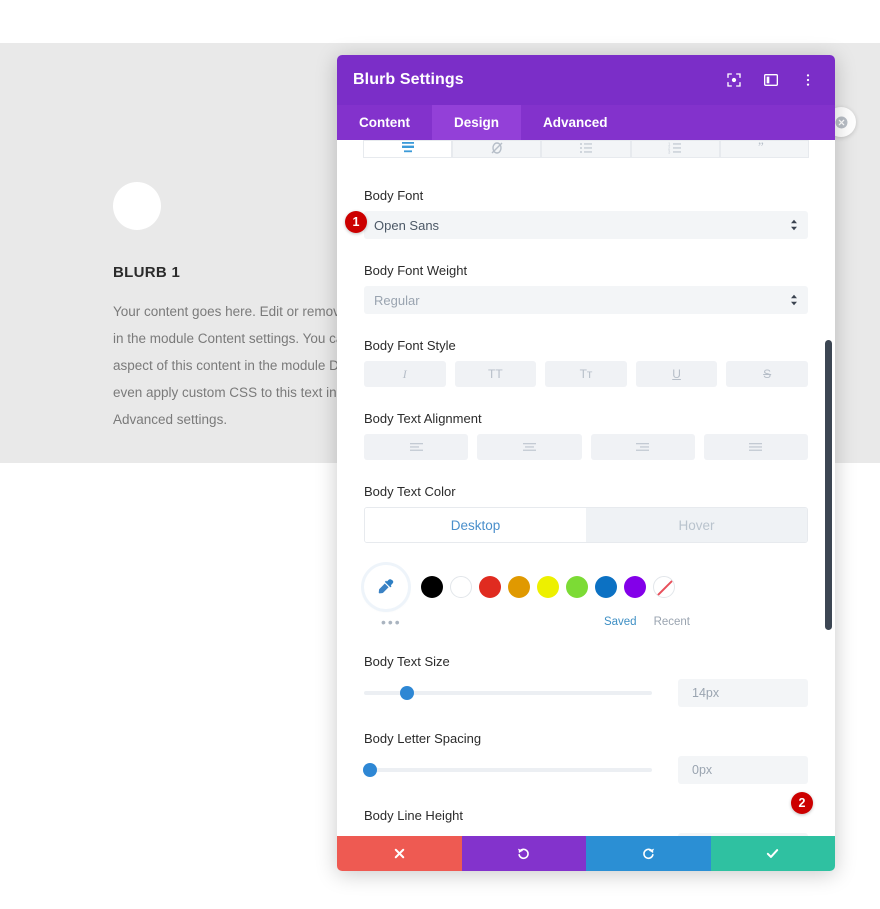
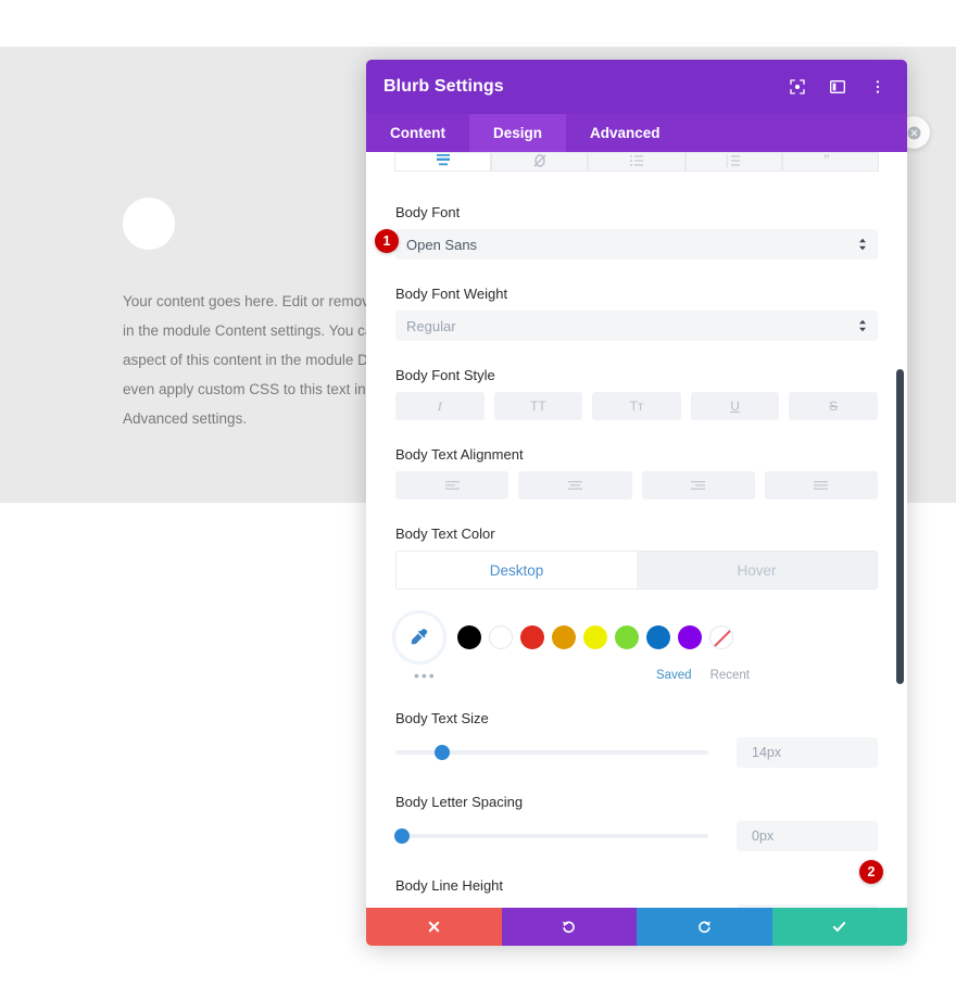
- BLURB 1
  Your content goes here. Edit or remo in the module Content settings. You c aspect of this content in the module D even apply custom CSS to this text in Advanced settings.
  Blurb Settings
  Content
  Design
  Advanced
  ”
  Body Font
  Open Sans
  Body Font Weight
  Regular
  Body Font Style
  I
  TT
  Tᴛ
  U
  S
  Body Text Alignment
  Body Text Color
  Desktop
  Hover
  •••
  Saved
  Recent
  Body Text Size
  14px
  Body Letter Spacing
  0px
  Body Line Height
  1
  2
